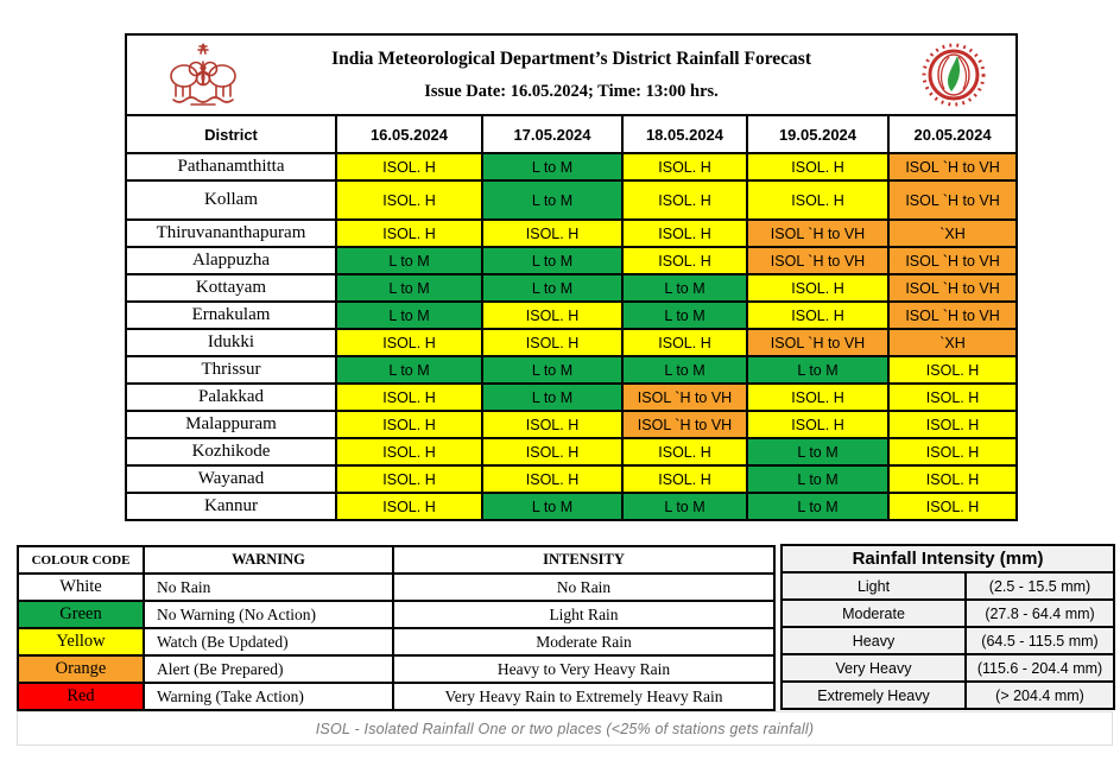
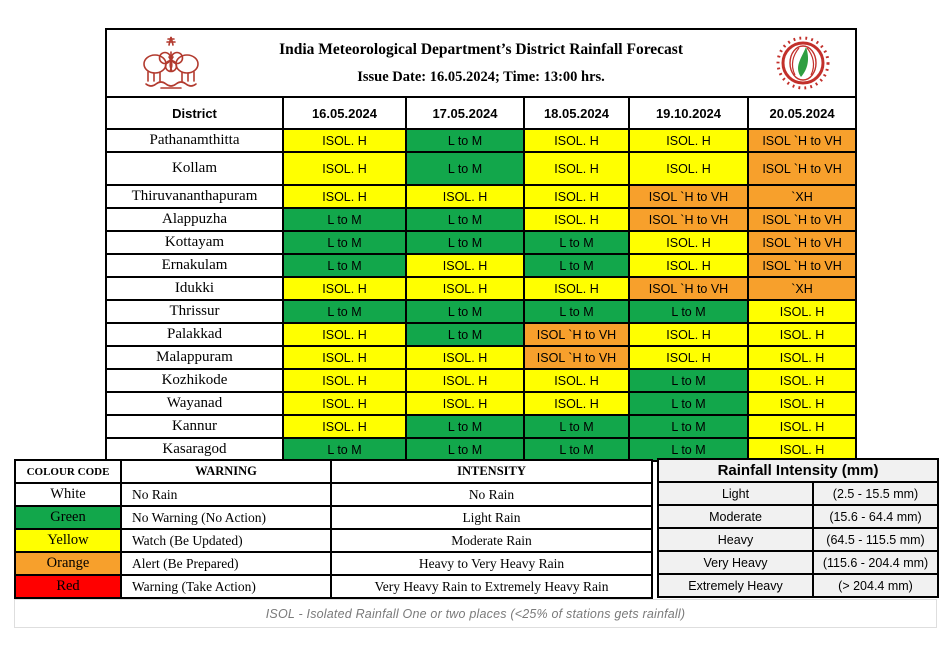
  India Meteorological Department’s District Rainfall Forecast Issue Date: 16.05.2024; Time: 13:00 hrs.
- District	16.05.2024	17.05.2024	18.05.2024	19.05.2024	20.05.2024
+ District	16.05.2024	17.05.2024	18.05.2024	19.10.2024	20.05.2024
  Pathanamthitta	ISOL. H	L to M	ISOL. H	ISOL. H	ISOL `H to VH
  Kollam	ISOL. H	L to M	ISOL. H	ISOL. H	ISOL `H to VH
  Thiruvananthapuram	ISOL. H	ISOL. H	ISOL. H	ISOL `H to VH	`XH
  Alappuzha	L to M	L to M	ISOL. H	ISOL `H to VH	ISOL `H to VH
  Kottayam	L to M	L to M	L to M	ISOL. H	ISOL `H to VH
  Ernakulam	L to M	ISOL. H	L to M	ISOL. H	ISOL `H to VH
  Idukki	ISOL. H	ISOL. H	ISOL. H	ISOL `H to VH	`XH
  Thrissur	L to M	L to M	L to M	L to M	ISOL. H
  Palakkad	ISOL. H	L to M	ISOL `H to VH	ISOL. H	ISOL. H
  Malappuram	ISOL. H	ISOL. H	ISOL `H to VH	ISOL. H	ISOL. H
  Kozhikode	ISOL. H	ISOL. H	ISOL. H	L to M	ISOL. H
  Wayanad	ISOL. H	ISOL. H	ISOL. H	L to M	ISOL. H
  Kannur	ISOL. H	L to M	L to M	L to M	ISOL. H
+ Kasaragod	L to M	L to M	L to M	L to M	ISOL. H
  COLOUR CODE	WARNING	INTENSITY
  White	No Rain	No Rain
  Green	No Warning (No Action)	Light Rain
  Yellow	Watch (Be Updated)	Moderate Rain
  Orange	Alert (Be Prepared)	Heavy to Very Heavy Rain
  Red	Warning (Take Action)	Very Heavy Rain to Extremely Heavy Rain
  Rainfall Intensity (mm)
  Light	(2.5 - 15.5 mm)
- Moderate	(27.8 - 64.4 mm)
+ Moderate	(15.6 - 64.4 mm)
  Heavy	(64.5 - 115.5 mm)
  Very Heavy	(115.6 - 204.4 mm)
  Extremely Heavy	(> 204.4 mm)
  ISOL - Isolated Rainfall One or two places (<25% of stations gets rainfall)
